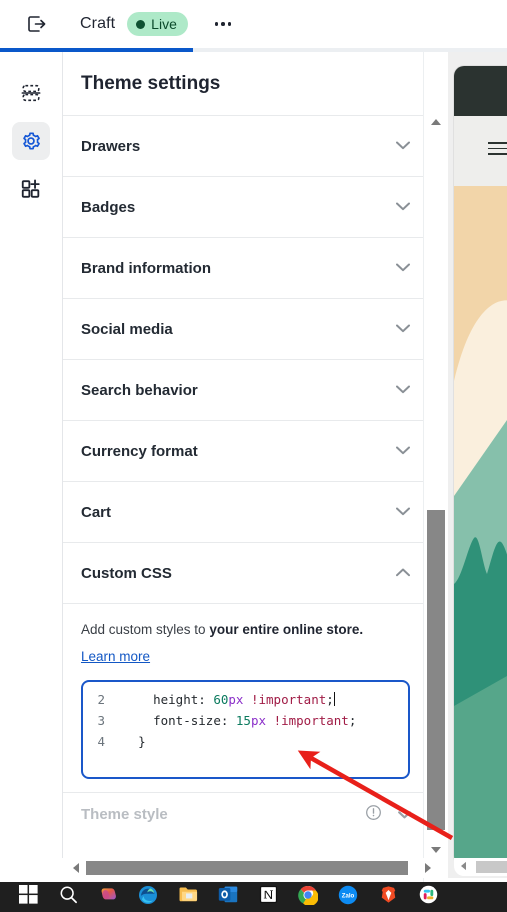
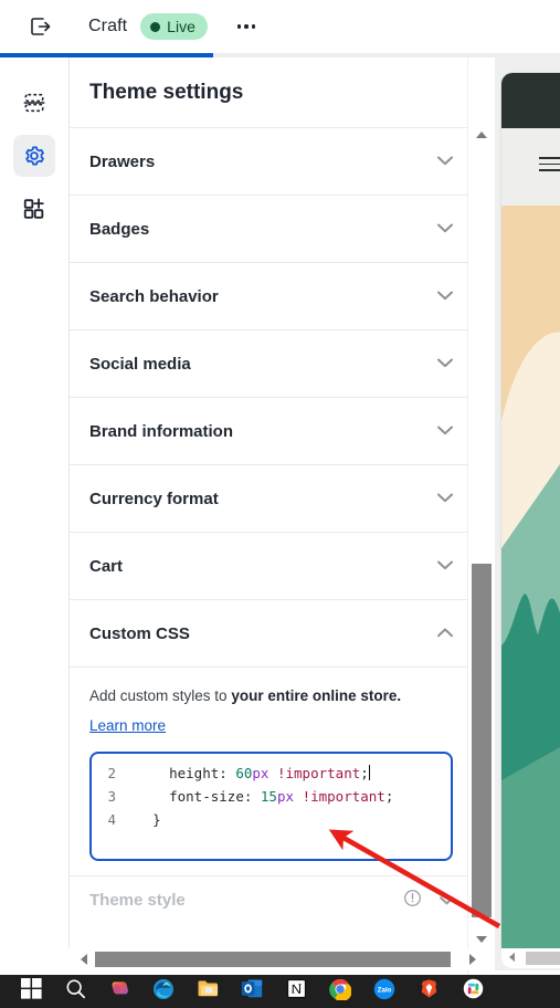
  Craft
  Live
  Theme settings
  Drawers
  Badges
- Brand information
+ Search behavior
  Social media
- Search behavior
+ Brand information
  Currency format
  Cart
  Custom CSS
  Add custom styles to your entire online store.
  Learn more
  2
  height: 60px !important;
  3
  font-size: 15px !important;
  4
  }
  Theme style
